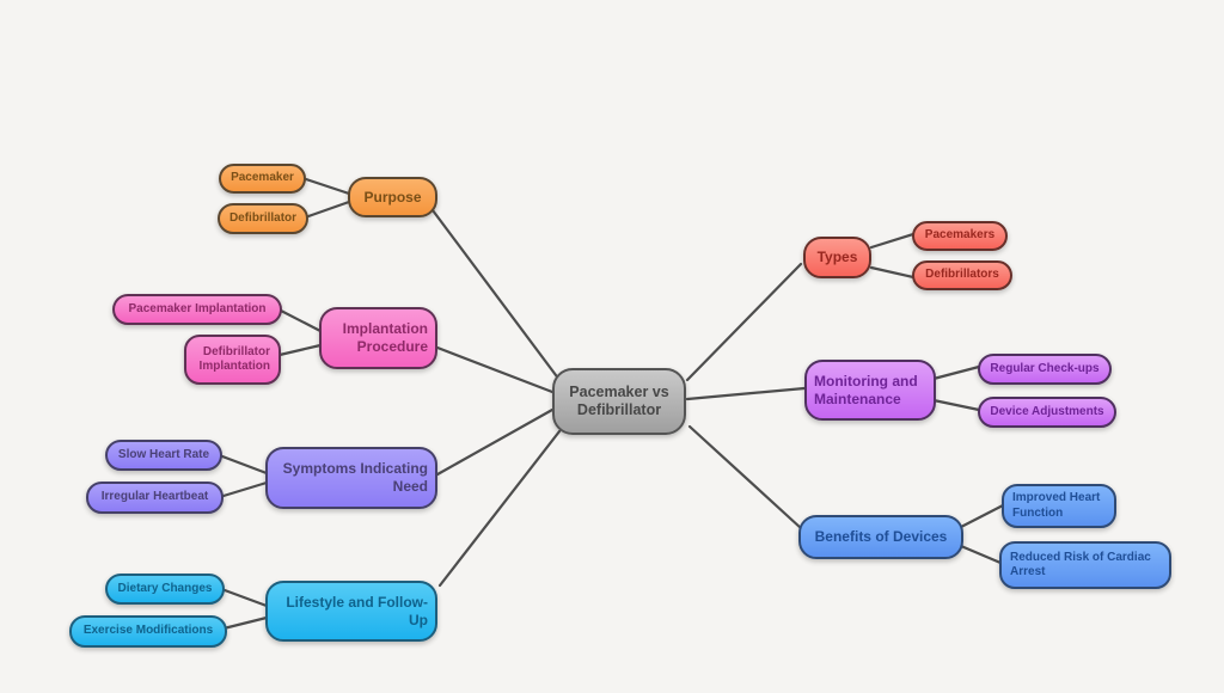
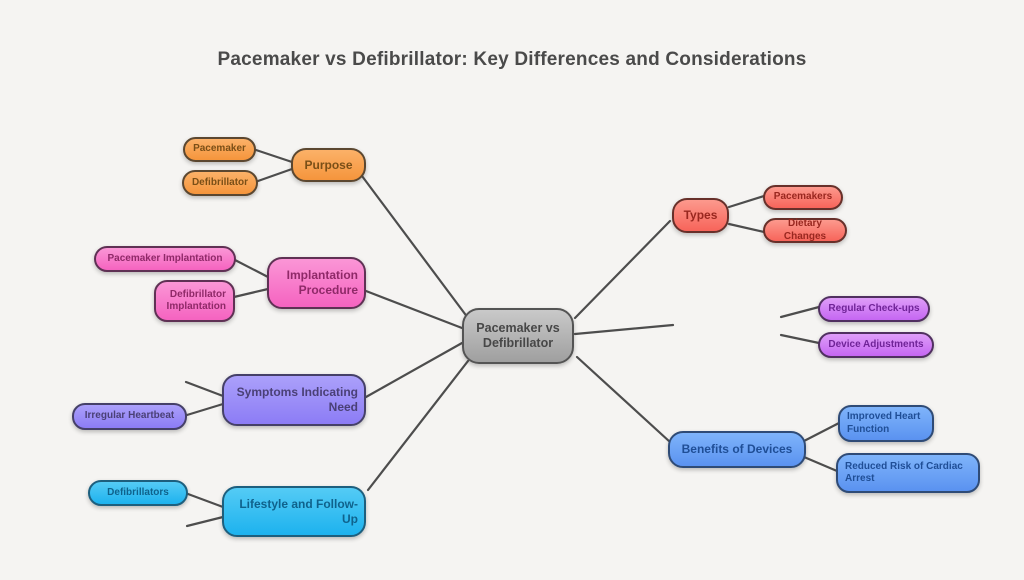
+ Pacemaker vs Defibrillator: Key Differences and Considerations
  Pacemaker vs
  Defibrillator
  Purpose
  Pacemaker
  Defibrillator
  Implantation
  Procedure
  Pacemaker Implantation
  Defibrillator
  Implantation
  Symptoms Indicating
  Need
- Slow Heart Rate
  Irregular Heartbeat
  Lifestyle and Follow-
  Up
- Dietary Changes
+ Defibrillators
- Exercise Modifications
  Types
  Pacemakers
- Defibrillators
+ Dietary Changes
- Monitoring and
- Maintenance
  Regular Check-ups
  Device Adjustments
  Benefits of Devices
  Improved Heart
  Function
  Reduced Risk of Cardiac
  Arrest
